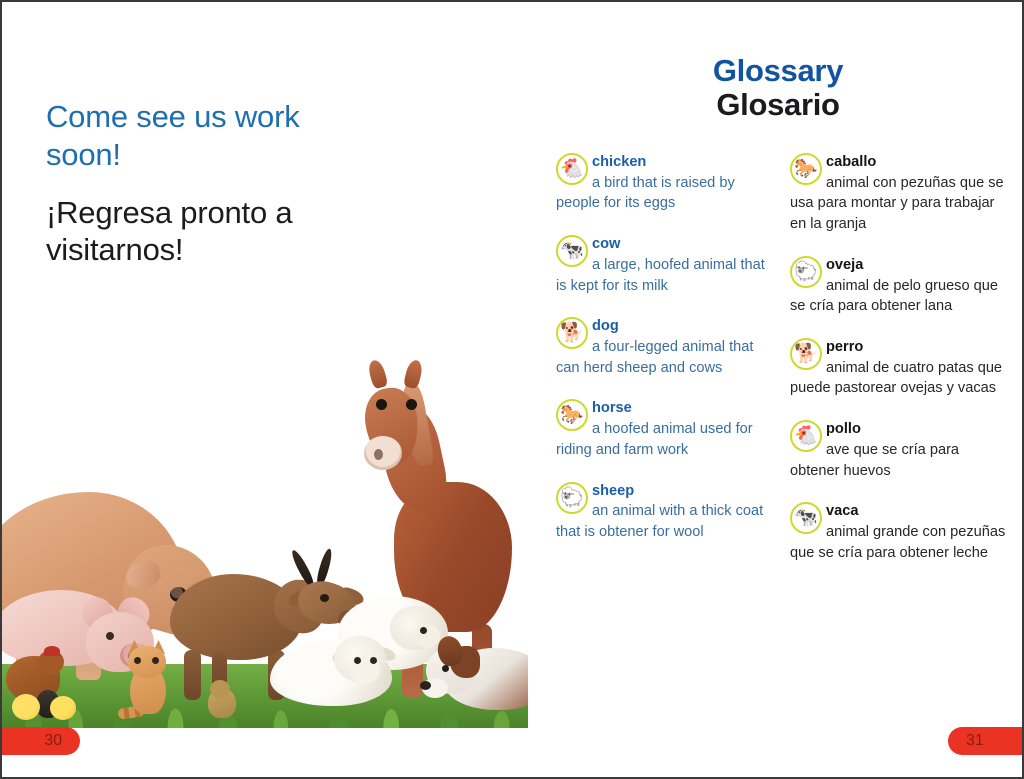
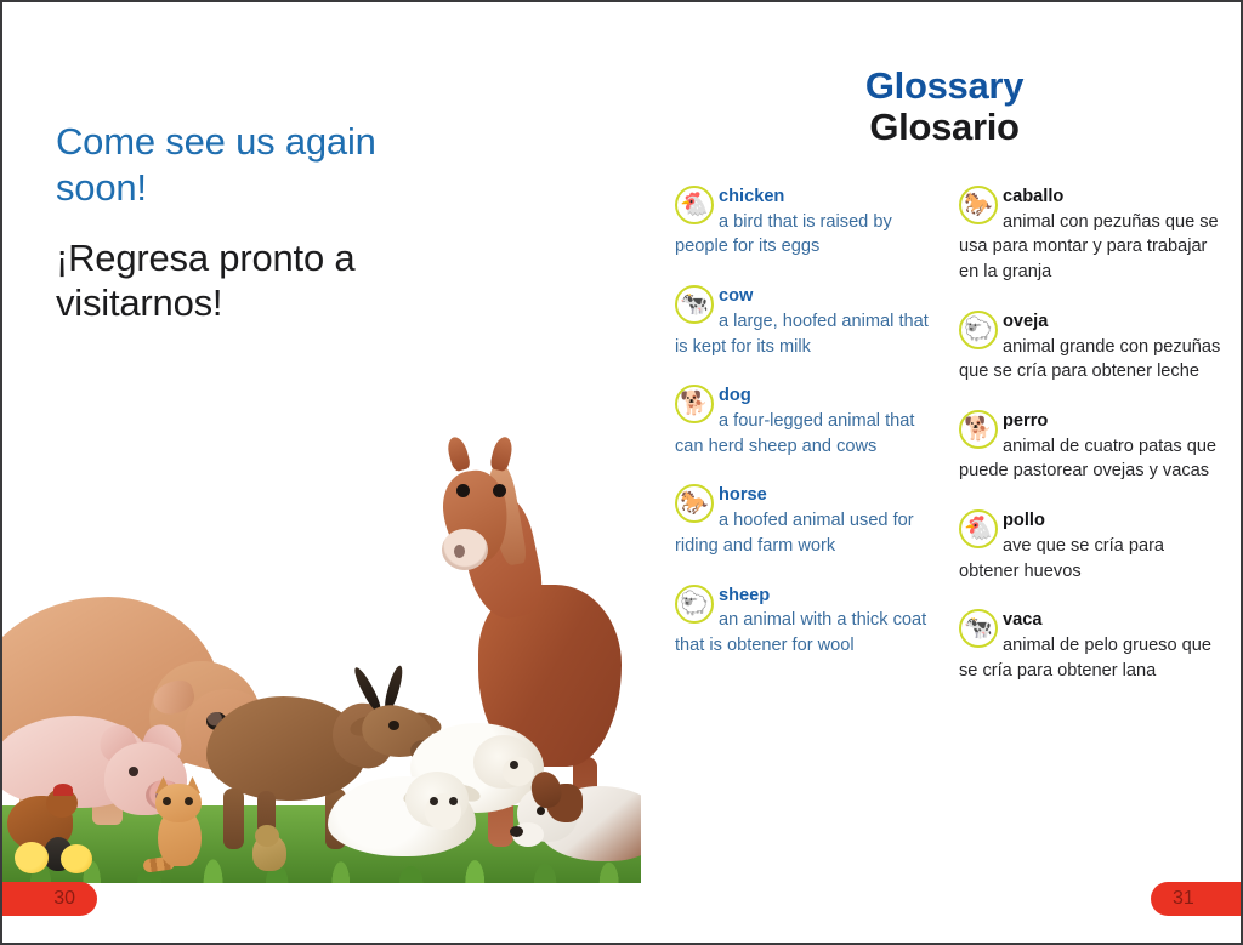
- Come see us work soon!
+ Come see us again soon!
  ¡Regresa pronto a visitarnos!
  30
  Glossary
  Glosario
  🐔
  chicken
  a bird that is raised by people for its eggs
  🐄
  cow
  a large, hoofed animal that is kept for its milk
  🐕
  dog
  a four-legged animal that can herd sheep and cows
  🐎
  horse
  a hoofed animal used for riding and farm work
  🐑
  sheep
  an animal with a thick coat that is obtener for wool
  🐎
  caballo
  animal con pezuñas que se usa para montar y para trabajar en la granja
  🐑
  oveja
- animal de pelo grueso que se cría para obtener lana
+ animal grande con pezuñas que se cría para obtener leche
  🐕
  perro
  animal de cuatro patas que puede pastorear ovejas y vacas
  🐔
  pollo
  ave que se cría para obtener huevos
  🐄
  vaca
- animal grande con pezuñas que se cría para obtener leche
+ animal de pelo grueso que se cría para obtener lana
  31
